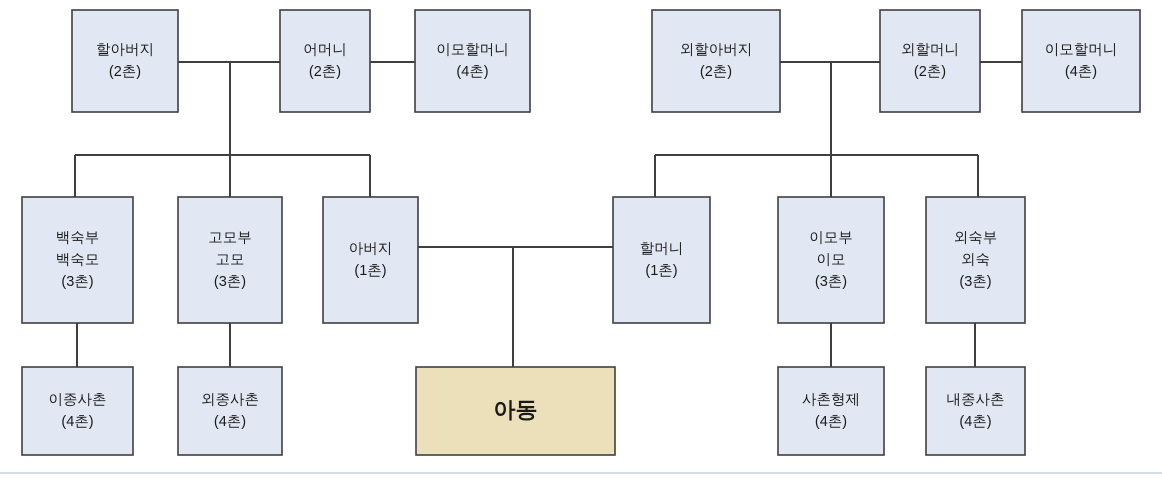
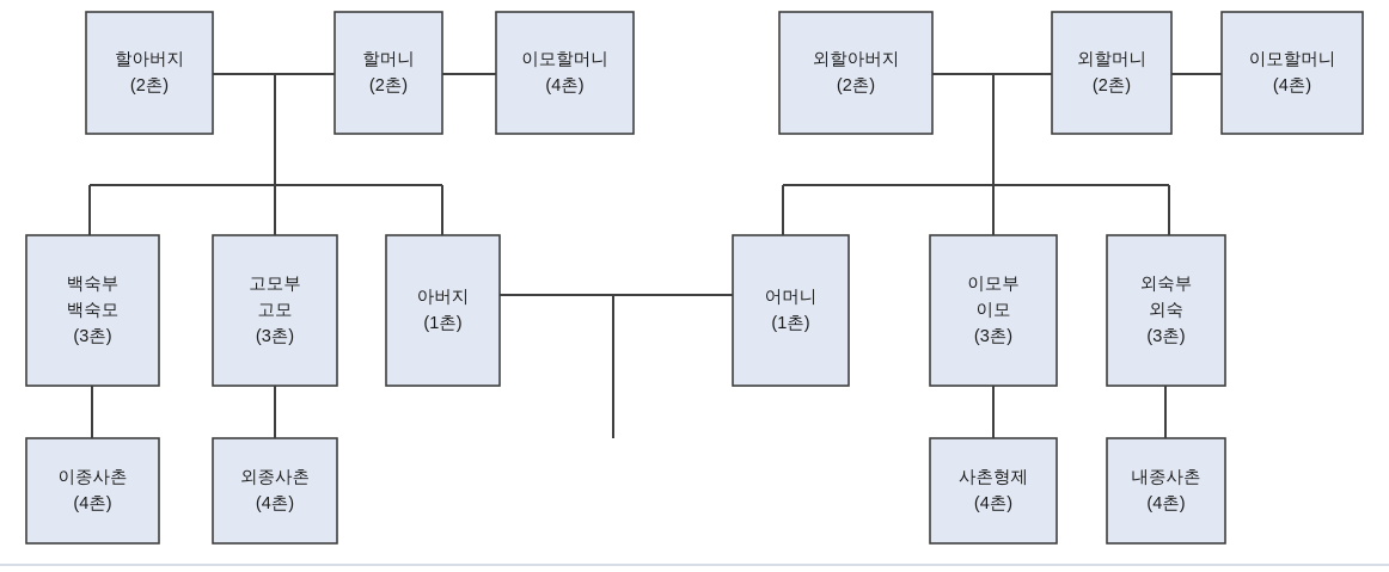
  할아버지
  (2촌)
- 어머니
+ 할머니
  (2촌)
  이모할머니
  (4촌)
  외할아버지
  (2촌)
  외할머니
  (2촌)
  이모할머니
  (4촌)
  백숙부
  백숙모
  (3촌)
  고모부
  고모
  (3촌)
  아버지
  (1촌)
- 할머니
+ 어머니
  (1촌)
  이모부
  이모
  (3촌)
  외숙부
  외숙
  (3촌)
  이종사촌
  (4촌)
  외종사촌
  (4촌)
- 아동
  사촌형제
  (4촌)
  내종사촌
  (4촌)
